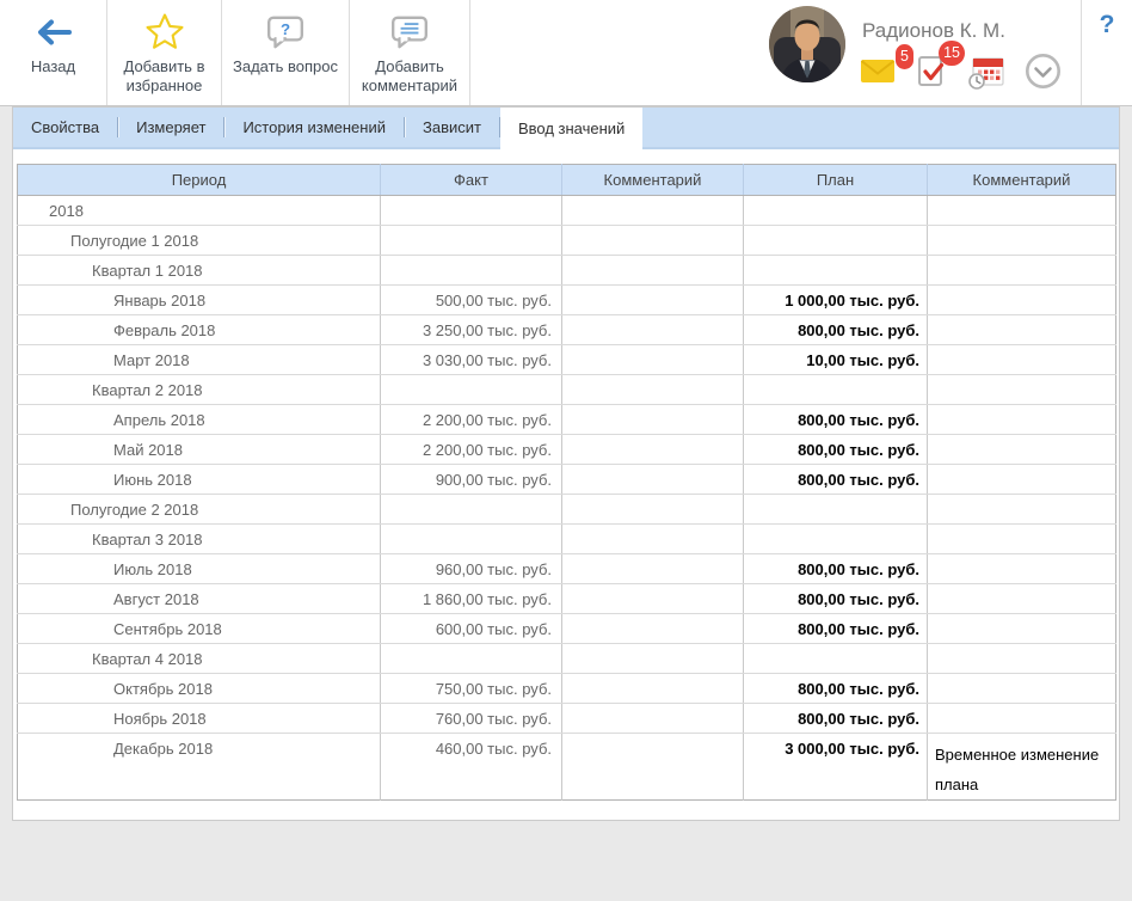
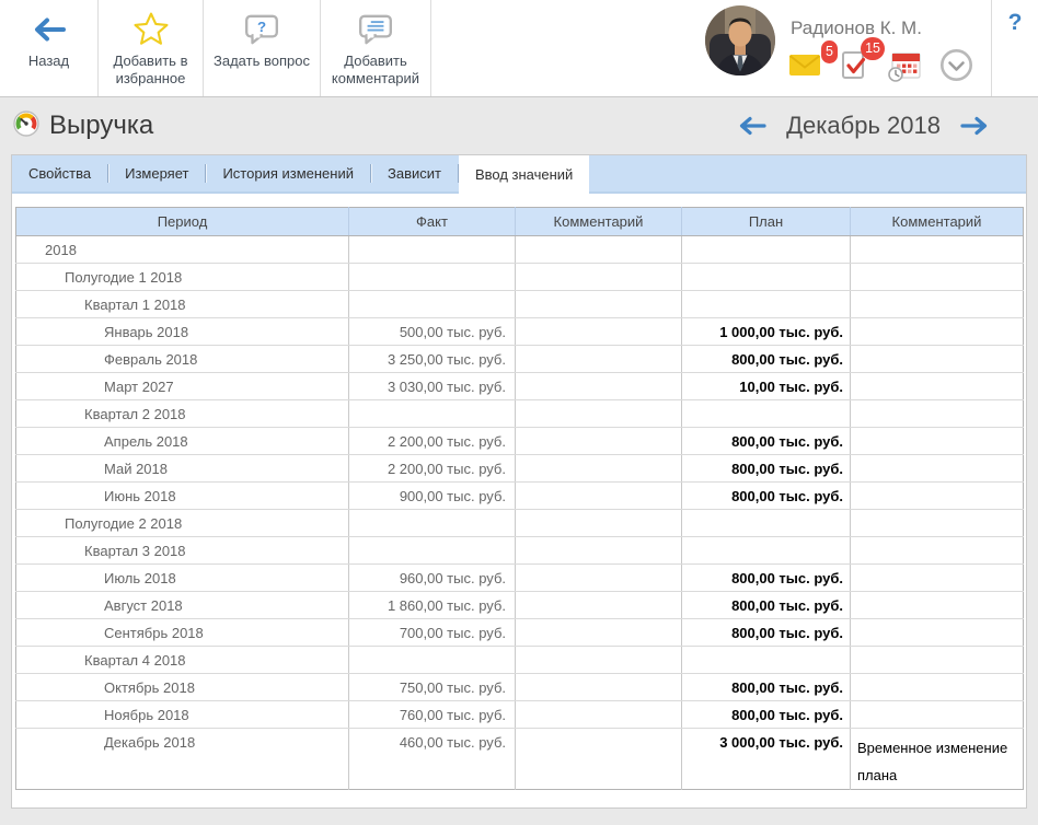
  Назад
  Добавить в избранное
  ?
  Задать вопрос
  Добавить комментарий
  Радионов К. М.
  5
  15
  ?
+ Выручка
+ Декабрь 2018
  Свойства
  Измеряет
  История изменений
  Зависит
  Ввод значений
  Период	Факт	Комментарий	План	Комментарий
  2018
  Полугодие 1 2018
  Квартал 1 2018
  Январь 2018	500,00 тыс. руб.		1 000,00 тыс. руб.
  Февраль 2018	3 250,00 тыс. руб.		800,00 тыс. руб.
- Март 2018	3 030,00 тыс. руб.		10,00 тыс. руб.
+ Март 2027	3 030,00 тыс. руб.		10,00 тыс. руб.
  Квартал 2 2018
  Апрель 2018	2 200,00 тыс. руб.		800,00 тыс. руб.
  Май 2018	2 200,00 тыс. руб.		800,00 тыс. руб.
  Июнь 2018	900,00 тыс. руб.		800,00 тыс. руб.
  Полугодие 2 2018
  Квартал 3 2018
  Июль 2018	960,00 тыс. руб.		800,00 тыс. руб.
  Август 2018	1 860,00 тыс. руб.		800,00 тыс. руб.
- Сентябрь 2018	600,00 тыс. руб.		800,00 тыс. руб.
+ Сентябрь 2018	700,00 тыс. руб.		800,00 тыс. руб.
  Квартал 4 2018
  Октябрь 2018	750,00 тыс. руб.		800,00 тыс. руб.
  Ноябрь 2018	760,00 тыс. руб.		800,00 тыс. руб.
  Декабрь 2018	460,00 тыс. руб.		3 000,00 тыс. руб.	Временное изменение плана
